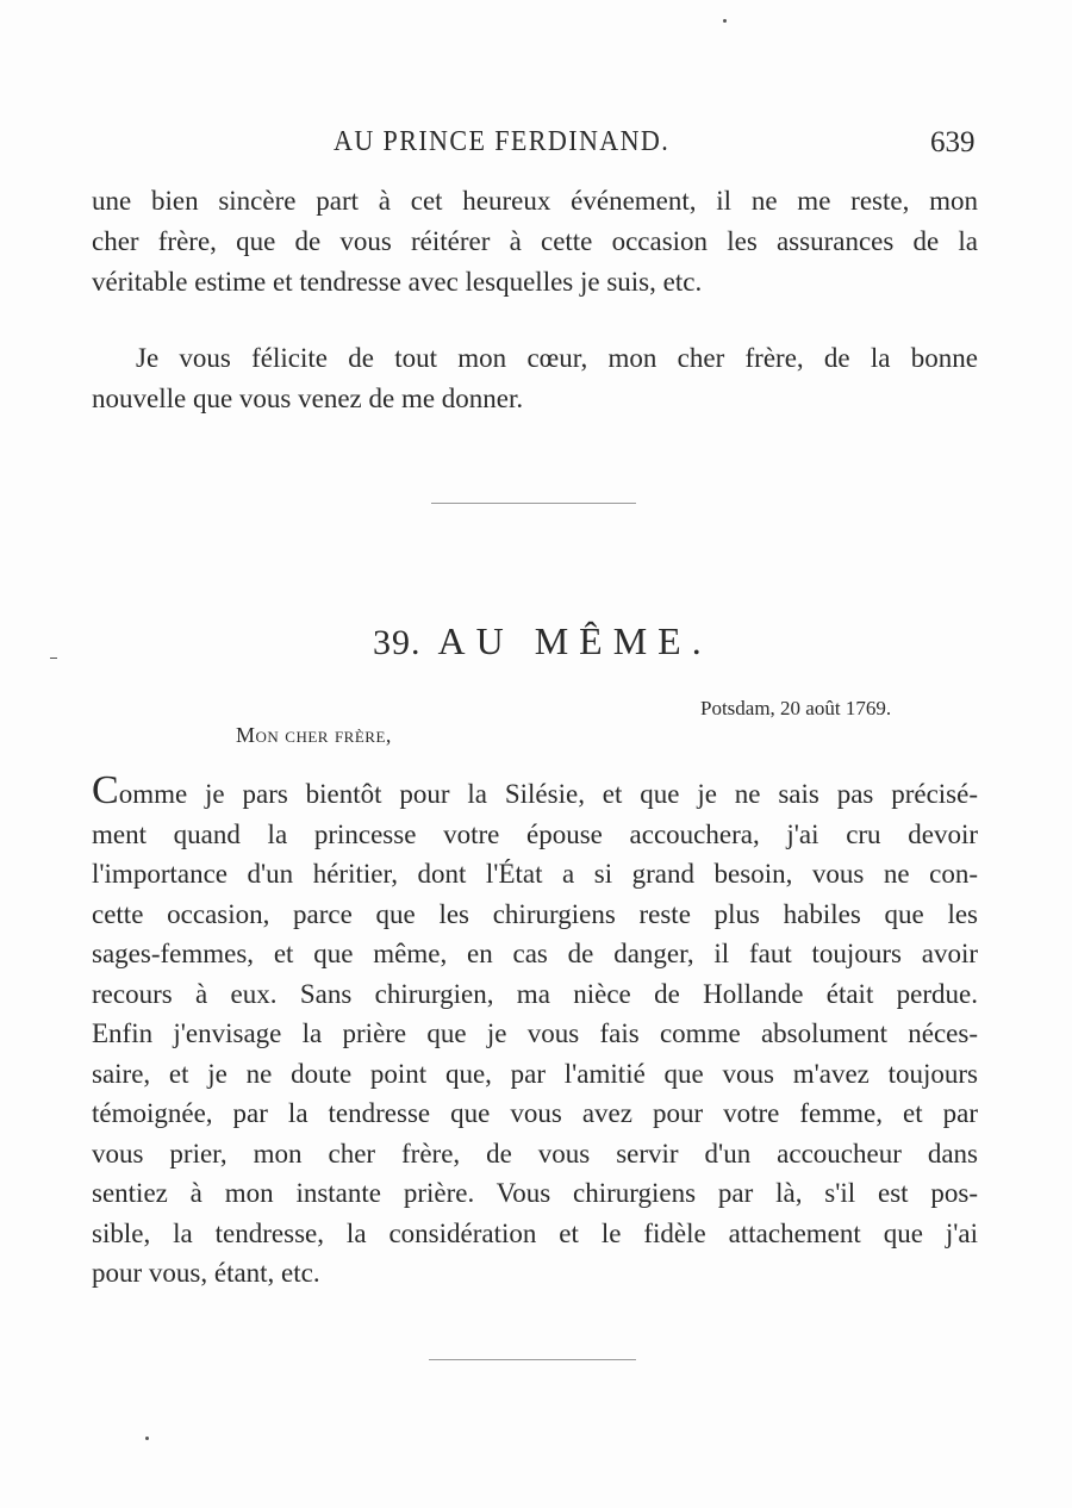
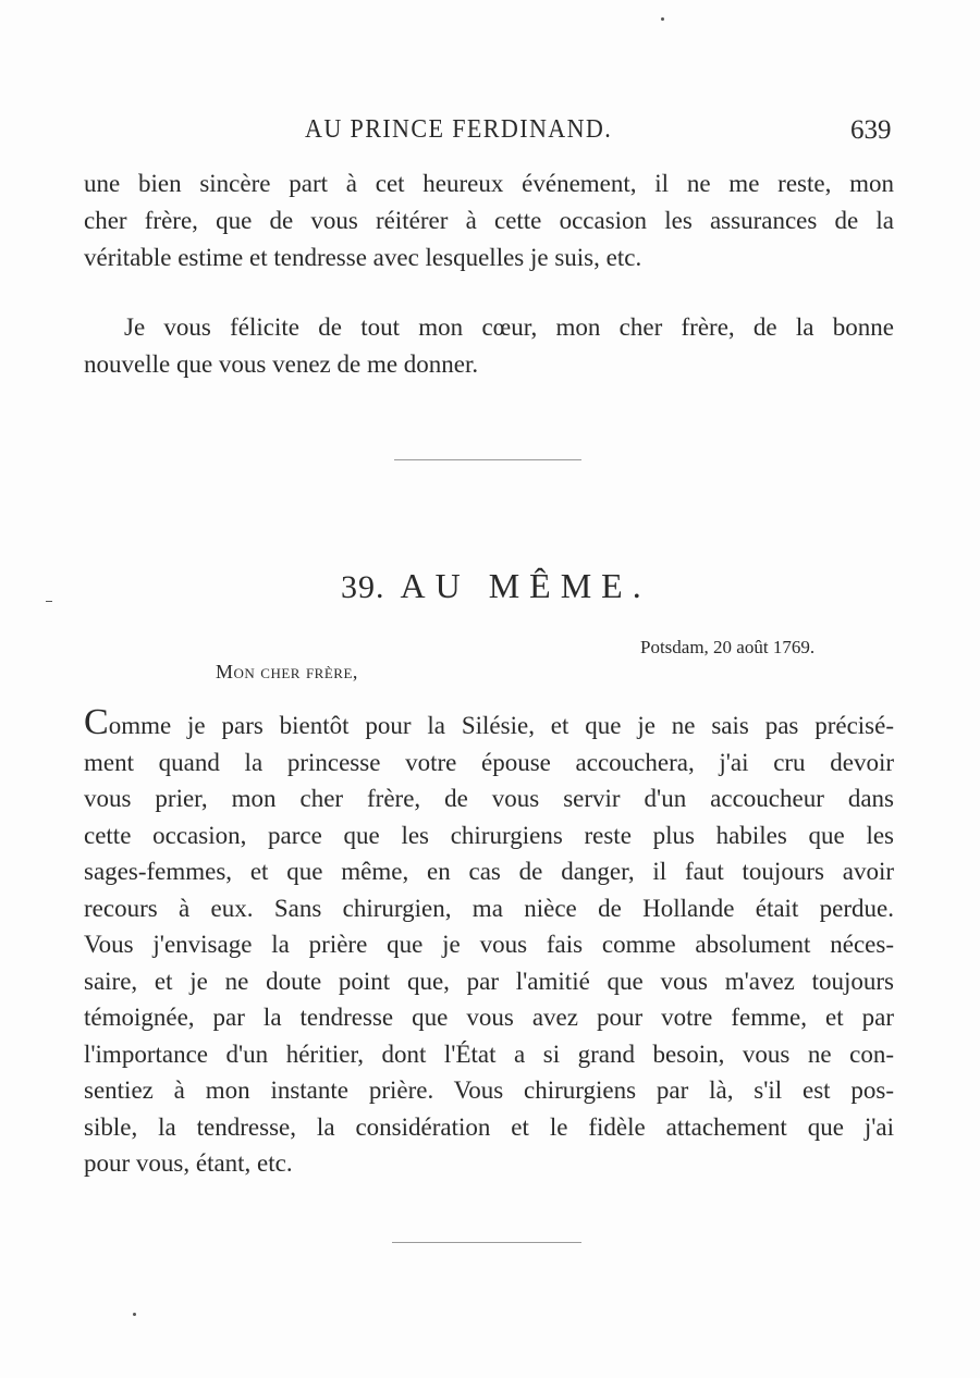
  AU PRINCE FERDINAND.
  639
  une bien sincère part à cet heureux événement, il ne me reste, mon
  cher frère, que de vous réitérer à cette occasion les assurances de la
  véritable estime et tendresse avec lesquelles je suis, etc.
  Je vous félicite de tout mon cœur, mon cher frère, de la bonne
  nouvelle que vous venez de me donner.
  39. AU MÊME.
  Potsdam, 20 août 1769.
  Mon cher frère,
  Comme je pars bientôt pour la Silésie, et que je ne sais pas précisé-
  ment quand la princesse votre épouse accouchera, j'ai cru devoir
- l'importance d'un héritier, dont l'État a si grand besoin, vous ne con-
+ vous prier, mon cher frère, de vous servir d'un accoucheur dans
  cette occasion, parce que les chirurgiens reste plus habiles que les
  sages-femmes, et que même, en cas de danger, il faut toujours avoir
  recours à eux. Sans chirurgien, ma nièce de Hollande était perdue.
- Enfin j'envisage la prière que je vous fais comme absolument néces-
+ Vous j'envisage la prière que je vous fais comme absolument néces-
  saire, et je ne doute point que, par l'amitié que vous m'avez toujours
  témoignée, par la tendresse que vous avez pour votre femme, et par
- vous prier, mon cher frère, de vous servir d'un accoucheur dans
+ l'importance d'un héritier, dont l'État a si grand besoin, vous ne con-
  sentiez à mon instante prière. Vous chirurgiens par là, s'il est pos-
  sible, la tendresse, la considération et le fidèle attachement que j'ai
  pour vous, étant, etc.
